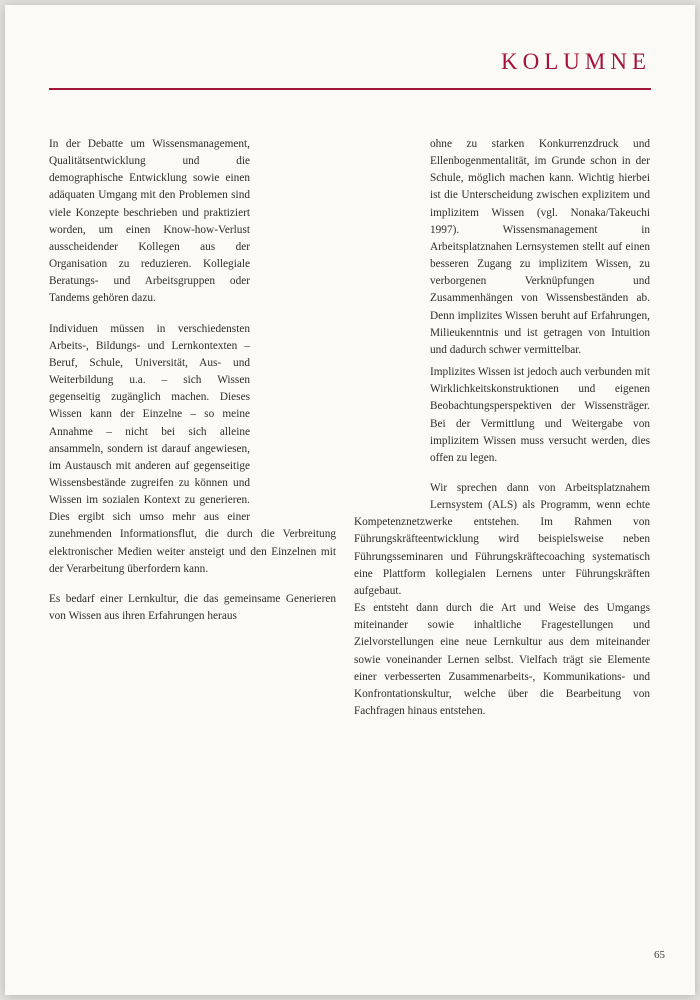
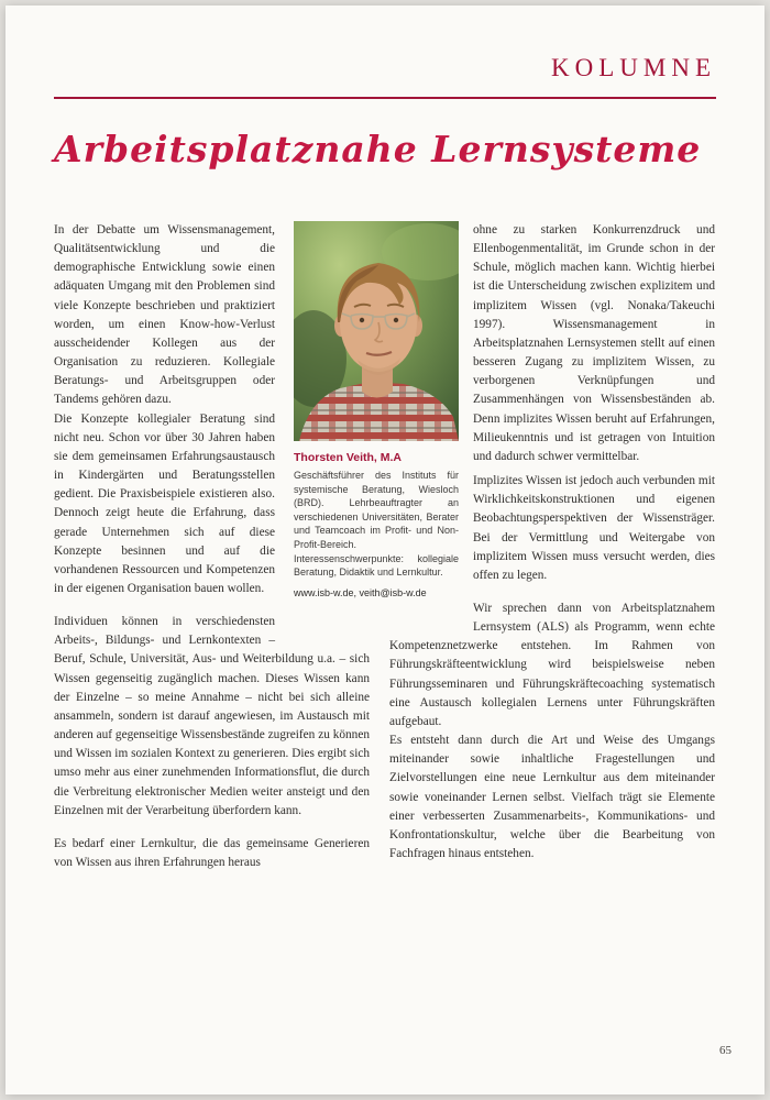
  KOLUMNE
+ Arbeitsplatznahe Lernsysteme
  In der Debatte um Wissensmanagement, Qualitätsentwicklung und die demographische Entwicklung sowie einen adäquaten Umgang mit den Problemen sind viele Konzepte beschrieben und praktiziert worden, um einen Know-how-Verlust ausscheidender Kollegen aus der Organisation zu reduzieren. Kollegiale Beratungs- und Arbeitsgruppen oder Tandems gehören dazu.
+ Die Konzepte kollegialer Beratung sind nicht neu. Schon vor über 30 Jahren haben sie dem gemeinsamen Erfahrungsaustausch in Kindergärten und Beratungsstellen gedient. Die Praxisbeispiele existieren also. Dennoch zeigt heute die Erfahrung, dass gerade Unternehmen sich auf diese Konzepte besinnen und auf die vorhandenen Ressourcen und Kompetenzen in der eigenen Organisation bauen wollen.
- Individuen müssen in verschiedensten Arbeits-, Bildungs- und Lernkontexten – Beruf, Schule, Universität, Aus- und Weiterbildung u.a. – sich Wissen gegenseitig zugänglich machen. Dieses Wissen kann der Einzelne – so meine Annahme – nicht bei sich alleine ansammeln, sondern ist darauf angewiesen, im Austausch mit anderen auf gegenseitige Wissensbestände zugreifen zu können und Wissen im sozialen Kontext zu generieren. Dies ergibt sich umso mehr aus einer zunehmenden Informationsflut, die durch die Verbreitung elektronischer Medien weiter ansteigt und den Einzelnen mit der Verarbeitung überfordern kann.
+ Individuen können in verschiedensten Arbeits-, Bildungs- und Lernkontexten – Beruf, Schule, Universität, Aus- und Weiterbildung u.a. – sich Wissen gegenseitig zugänglich machen. Dieses Wissen kann der Einzelne – so meine Annahme – nicht bei sich alleine ansammeln, sondern ist darauf angewiesen, im Austausch mit anderen auf gegenseitige Wissensbestände zugreifen zu können und Wissen im sozialen Kontext zu generieren. Dies ergibt sich umso mehr aus einer zunehmenden Informationsflut, die durch die Verbreitung elektronischer Medien weiter ansteigt und den Einzelnen mit der Verarbeitung überfordern kann.
  Es bedarf einer Lernkultur, die das gemeinsame Generieren von Wissen aus ihren Erfahrungen heraus
  ohne zu starken Konkurrenzdruck und Ellenbogenmentalität, im Grunde schon in der Schule, möglich machen kann. Wichtig hierbei ist die Unterscheidung zwischen explizitem und implizitem Wissen (vgl. Nonaka/Takeuchi 1997). Wissensmanagement in Arbeitsplatznahen Lernsystemen stellt auf einen besseren Zugang zu implizitem Wissen, zu verborgenen Verknüpfungen und Zusammenhängen von Wissensbeständen ab. Denn implizites Wissen beruht auf Erfahrungen, Milieukenntnis und ist getragen von Intuition und dadurch schwer vermittelbar.
  Implizites Wissen ist jedoch auch verbunden mit Wirklichkeitskonstruktionen und eigenen Beobachtungsperspektiven der Wissensträger. Bei der Vermittlung und Weitergabe von implizitem Wissen muss versucht werden, dies offen zu legen.
- Wir sprechen dann von Arbeitsplatznahem Lernsystem (ALS) als Programm, wenn echte Kompetenznetzwerke entstehen. Im Rahmen von Führungskräfteentwicklung wird beispielsweise neben Führungsseminaren und Führungskräftecoaching systematisch eine Plattform kollegialen Lernens unter Führungskräften aufgebaut.
+ Wir sprechen dann von Arbeitsplatznahem Lernsystem (ALS) als Programm, wenn echte Kompetenznetzwerke entstehen. Im Rahmen von Führungskräfteentwicklung wird beispielsweise neben Führungsseminaren und Führungskräftecoaching systematisch eine Austausch kollegialen Lernens unter Führungskräften aufgebaut.
  Es entsteht dann durch die Art und Weise des Umgangs miteinander sowie inhaltliche Fragestellungen und Zielvorstellungen eine neue Lernkultur aus dem miteinander sowie voneinander Lernen selbst. Vielfach trägt sie Elemente einer verbesserten Zusammenarbeits-, Kommunikations- und Konfrontationskultur, welche über die Bearbeitung von Fachfragen hinaus entstehen.
+ Thorsten Veith, M.A
+ Geschäftsführer des Instituts für systemische Beratung, Wiesloch (BRD). Lehrbeauftragter an verschiedenen Universitäten, Berater und Teamcoach im Profit- und Non-Profit-Bereich. Interessenschwerpunkte: kollegiale Beratung, Didaktik und Lernkultur.
+ www.isb-w.de, veith@isb-w.de
  65
